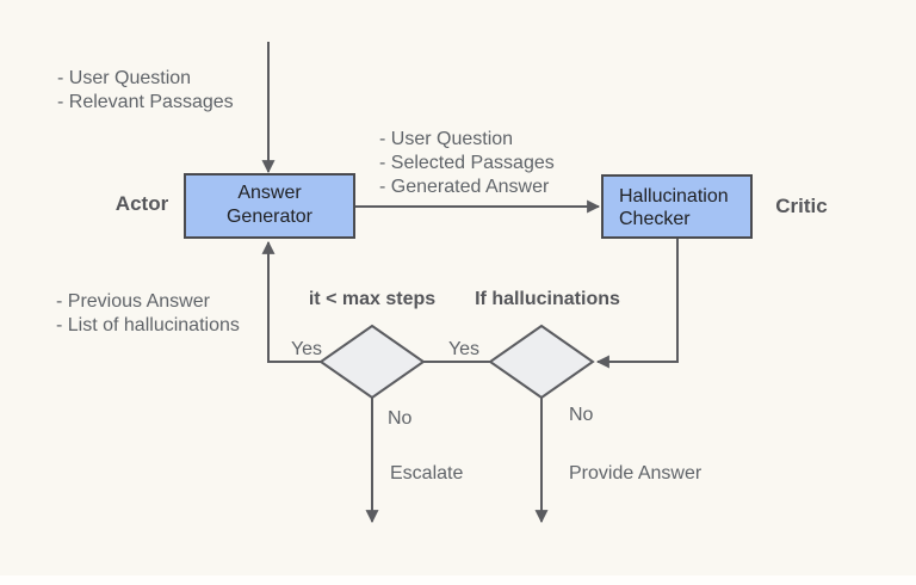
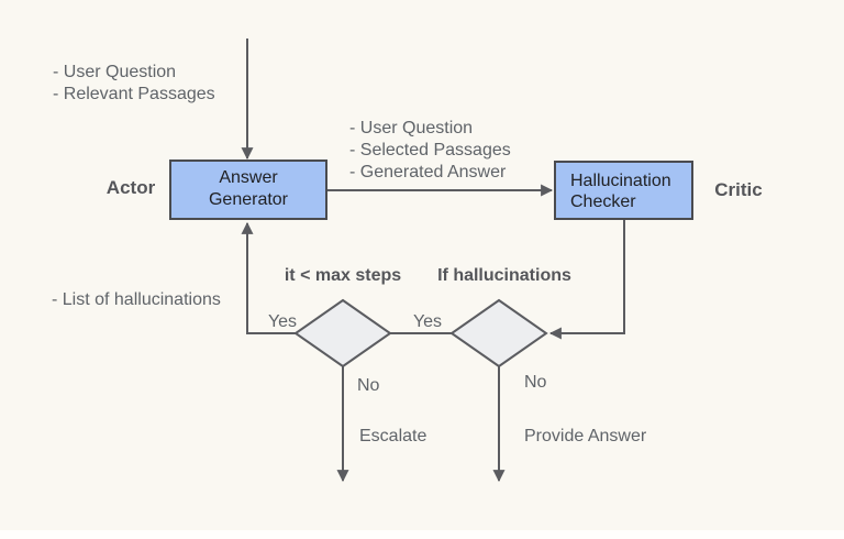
  Answer
  Generator
  Hallucination
  Checker
  Actor
  Critic
  it < max steps
  If hallucinations
  Yes
  Yes
  No
  No
  Escalate
  Provide Answer
  - User Question
  - Relevant Passages
  - User Question
  - Selected Passages
  - Generated Answer
- - Previous Answer
  - List of hallucinations
